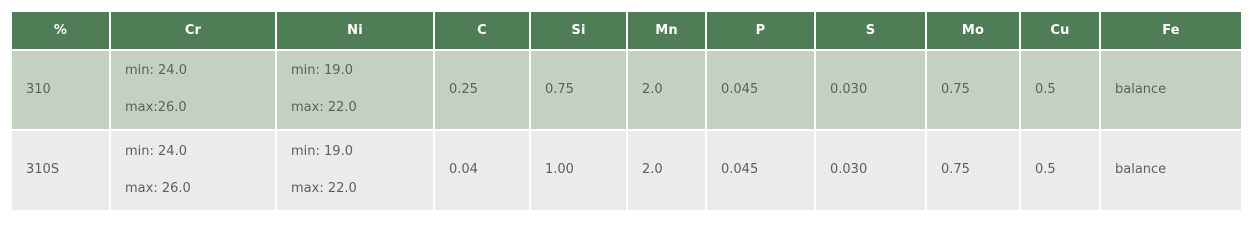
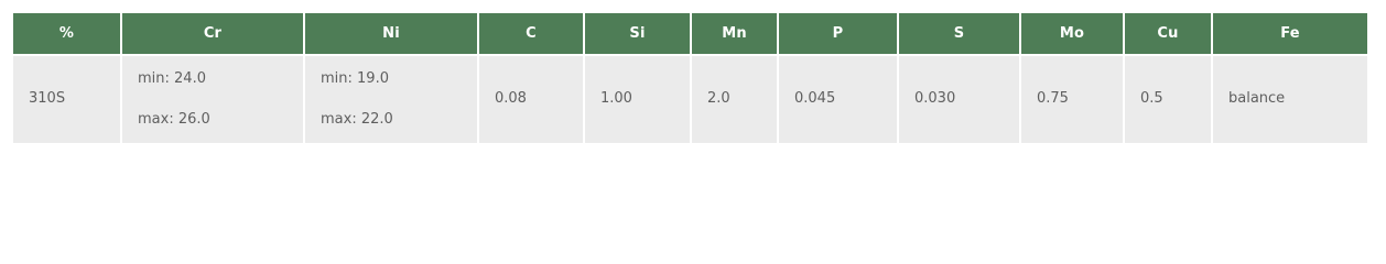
  %	Cr	Ni	C	Si	Mn	P	S	Mo	Cu	Fe
- 310	min: 24.0 max:26.0	min: 19.0 max: 22.0	0.25	0.75	2.0	0.045	0.030	0.75	0.5	balance
- 310S	min: 24.0 max: 26.0	min: 19.0 max: 22.0	0.04	1.00	2.0	0.045	0.030	0.75	0.5	balance
+ 310S	min: 24.0 max: 26.0	min: 19.0 max: 22.0	0.08	1.00	2.0	0.045	0.030	0.75	0.5	balance
